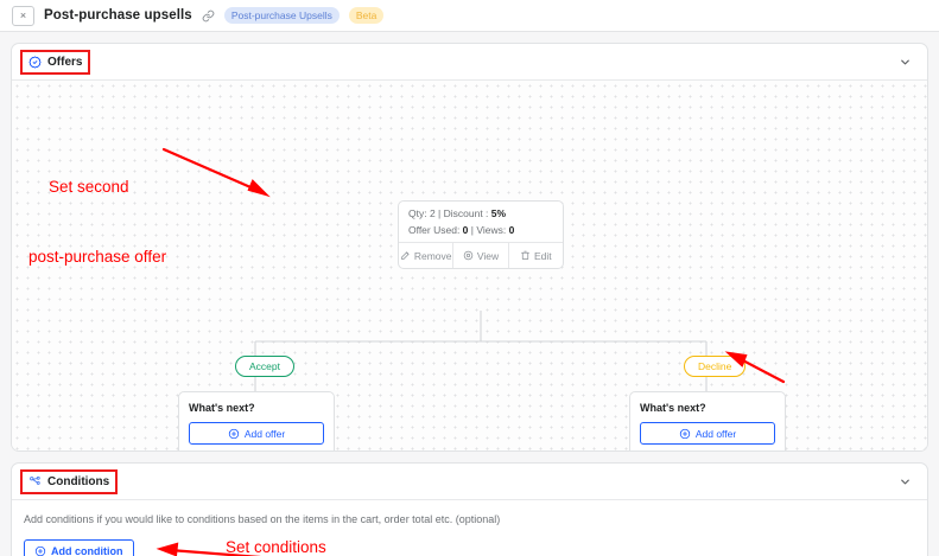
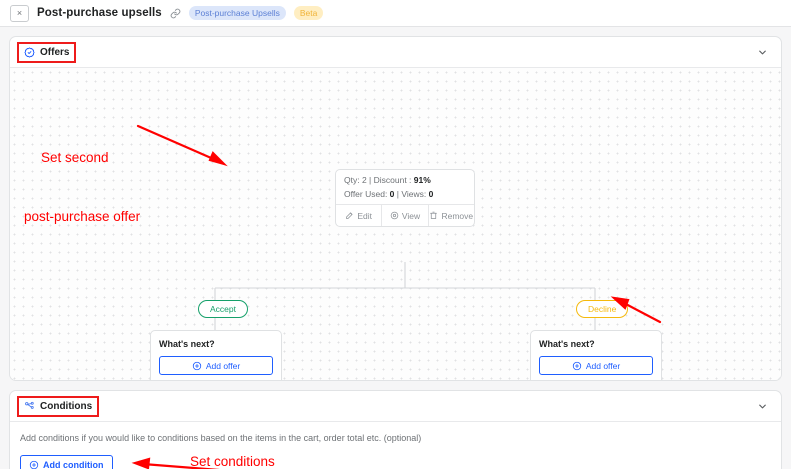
  ×
  Post-purchase upsells
  Post-purchase Upsells
  Beta
  Offers
- Qty: 2 | Discount : 5%
+ Qty: 2 | Discount : 91%
  Offer Used: 0 | Views: 0
- Remove
+ Edit
  View
- Edit
+ Remove
  Accept
  Decline
  What's next?
  Add offer
  What's next?
  Add offer
  Set second
  post-purchase offer
  Conditions
  Add conditions if you would like to conditions based on the items in the cart, order total etc. (optional)
  Add condition
  Set conditions
